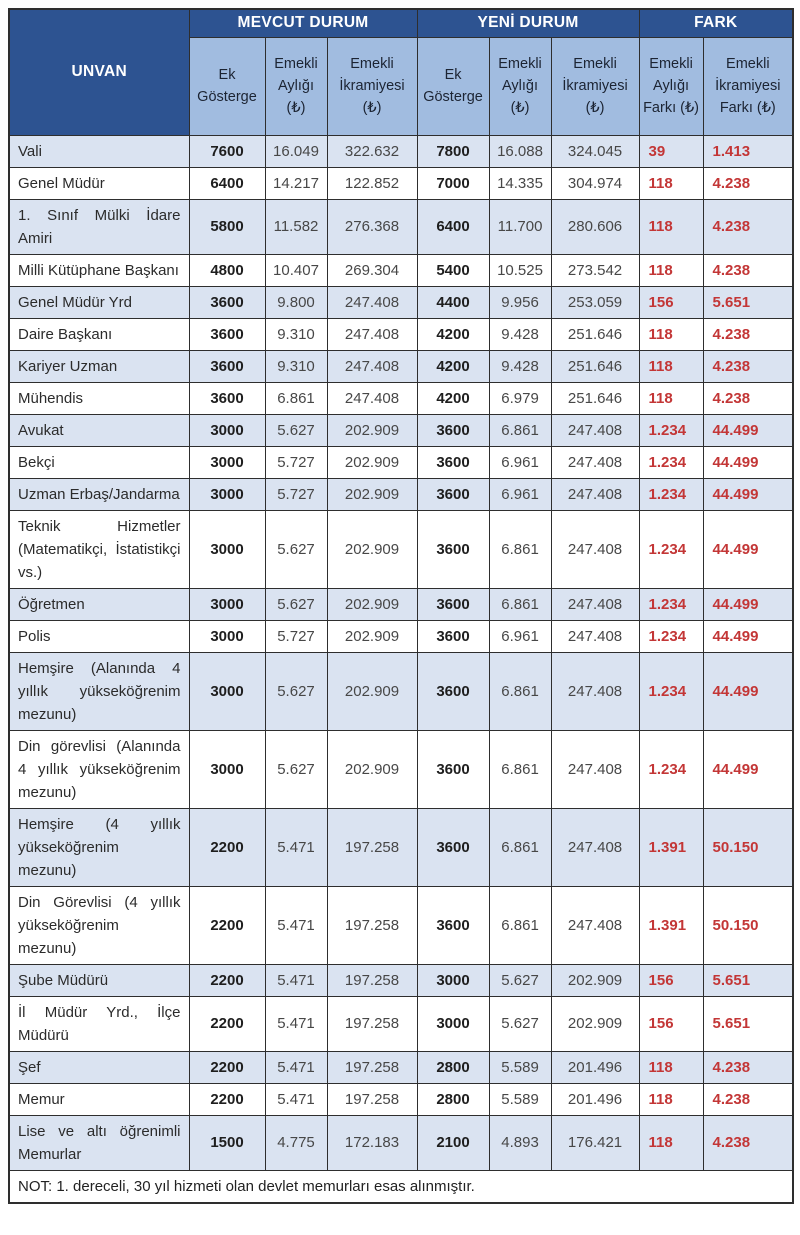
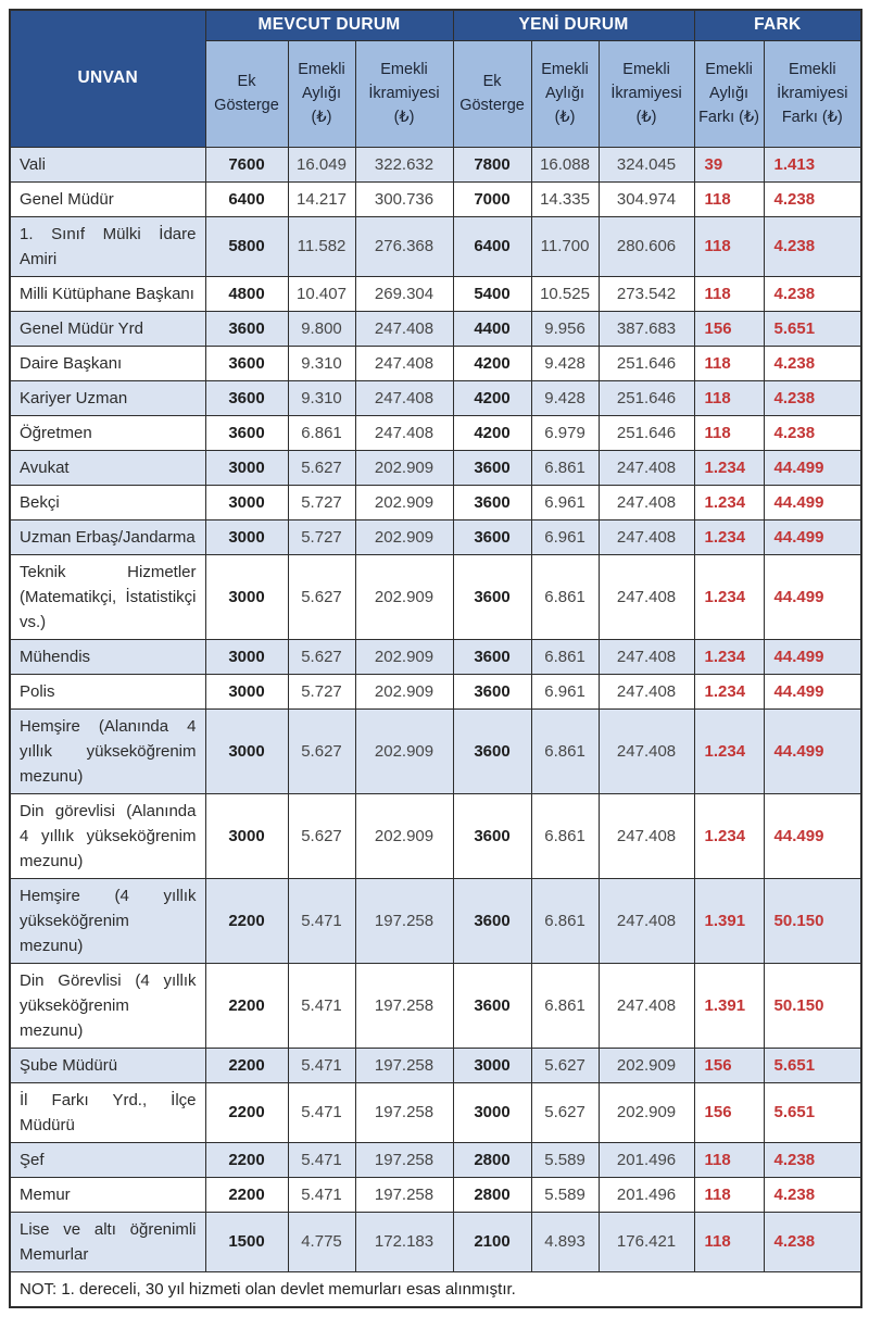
  UNVAN	MEVCUT DURUM	YENİ DURUM	FARK
  Ek Gösterge	Emekli Aylığı (₺)	Emekli İkramiyesi (₺)	Ek Gösterge	Emekli Aylığı (₺)	Emekli İkramiyesi (₺)	Emekli Aylığı Farkı (₺)	Emekli İkramiyesi Farkı (₺)
  Vali	7600	16.049	322.632	7800	16.088	324.045	39	1.413
- Genel Müdür	6400	14.217	122.852	7000	14.335	304.974	118	4.238
+ Genel Müdür	6400	14.217	300.736	7000	14.335	304.974	118	4.238
  1. Sınıf Mülki İdare Amiri	5800	11.582	276.368	6400	11.700	280.606	118	4.238
  Milli Kütüphane Başkanı	4800	10.407	269.304	5400	10.525	273.542	118	4.238
- Genel Müdür Yrd	3600	9.800	247.408	4400	9.956	253.059	156	5.651
+ Genel Müdür Yrd	3600	9.800	247.408	4400	9.956	387.683	156	5.651
  Daire Başkanı	3600	9.310	247.408	4200	9.428	251.646	118	4.238
  Kariyer Uzman	3600	9.310	247.408	4200	9.428	251.646	118	4.238
- Mühendis	3600	6.861	247.408	4200	6.979	251.646	118	4.238
+ Öğretmen	3600	6.861	247.408	4200	6.979	251.646	118	4.238
  Avukat	3000	5.627	202.909	3600	6.861	247.408	1.234	44.499
  Bekçi	3000	5.727	202.909	3600	6.961	247.408	1.234	44.499
  Uzman Erbaş/Jandarma	3000	5.727	202.909	3600	6.961	247.408	1.234	44.499
  Teknik Hizmetler (Matematikçi, İstatistikçi vs.)	3000	5.627	202.909	3600	6.861	247.408	1.234	44.499
- Öğretmen	3000	5.627	202.909	3600	6.861	247.408	1.234	44.499
+ Mühendis	3000	5.627	202.909	3600	6.861	247.408	1.234	44.499
  Polis	3000	5.727	202.909	3600	6.961	247.408	1.234	44.499
  Hemşire (Alanında 4 yıllık yükseköğrenim mezunu)	3000	5.627	202.909	3600	6.861	247.408	1.234	44.499
  Din görevlisi (Alanında 4 yıllık yükseköğrenim mezunu)	3000	5.627	202.909	3600	6.861	247.408	1.234	44.499
  Hemşire (4 yıllık yükseköğrenim mezunu)	2200	5.471	197.258	3600	6.861	247.408	1.391	50.150
  Din Görevlisi (4 yıllık yükseköğrenim mezunu)	2200	5.471	197.258	3600	6.861	247.408	1.391	50.150
  Şube Müdürü	2200	5.471	197.258	3000	5.627	202.909	156	5.651
- İl Müdür Yrd., İlçe Müdürü	2200	5.471	197.258	3000	5.627	202.909	156	5.651
+ İl Farkı Yrd., İlçe Müdürü	2200	5.471	197.258	3000	5.627	202.909	156	5.651
  Şef	2200	5.471	197.258	2800	5.589	201.496	118	4.238
  Memur	2200	5.471	197.258	2800	5.589	201.496	118	4.238
  Lise ve altı öğrenimli Memurlar	1500	4.775	172.183	2100	4.893	176.421	118	4.238
  NOT: 1. dereceli, 30 yıl hizmeti olan devlet memurları esas alınmıştır.
